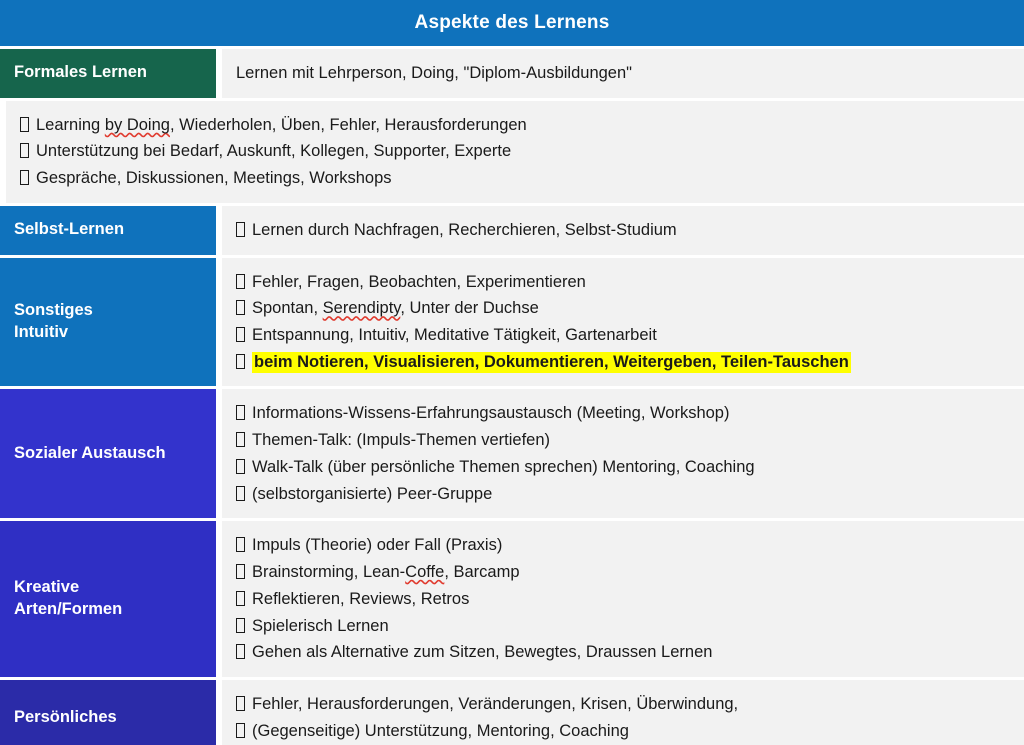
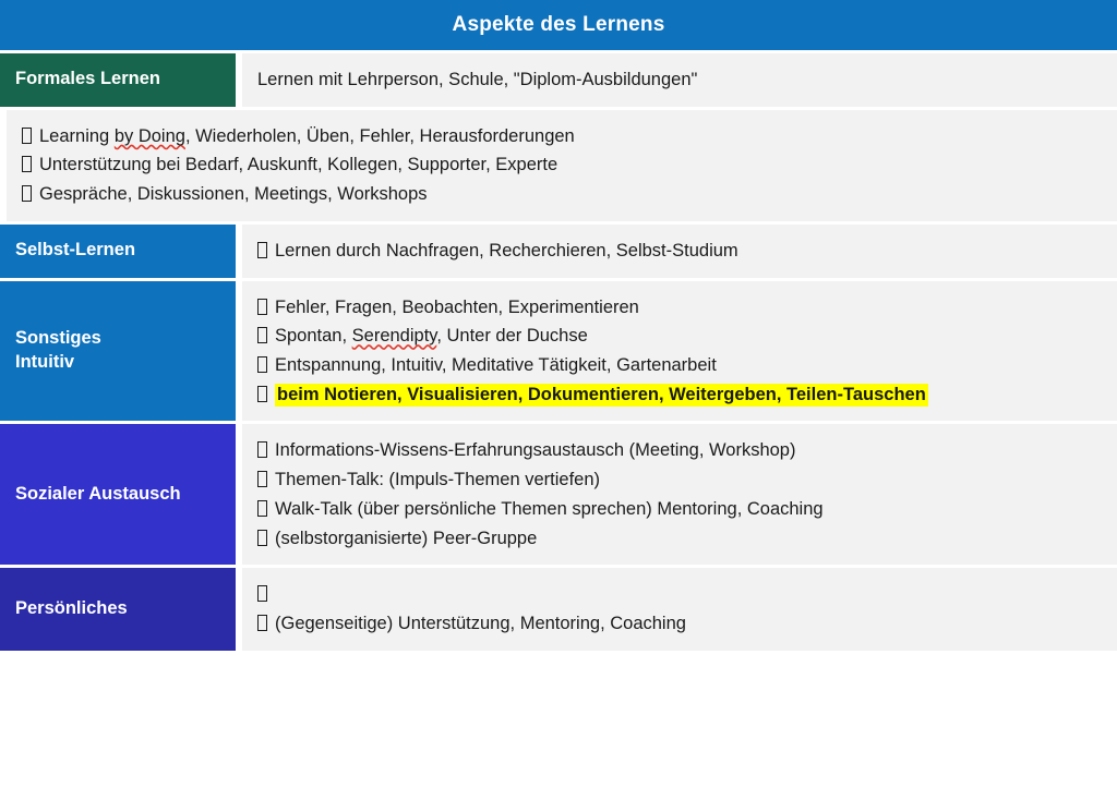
  Aspekte des Lernens
  Formales Lernen
- Lernen mit Lehrperson, Doing, "Diplom-Ausbildungen"
+ Lernen mit Lehrperson, Schule, "Diplom-Ausbildungen"
  Learning by Doing, Wiederholen, Üben, Fehler, Herausforderungen
  Unterstützung bei Bedarf, Auskunft, Kollegen, Supporter, Experte
  Gespräche, Diskussionen, Meetings, Workshops
  Selbst-Lernen
  Lernen durch Nachfragen, Recherchieren, Selbst-Studium
  Sonstiges
  Intuitiv
  Fehler, Fragen, Beobachten, Experimentieren
  Spontan, Serendipty, Unter der Duchse
  Entspannung, Intuitiv, Meditative Tätigkeit, Gartenarbeit
  beim Notieren, Visualisieren, Dokumentieren, Weitergeben, Teilen-Tauschen
  Sozialer Austausch
  Informations-Wissens-Erfahrungsaustausch (Meeting, Workshop)
  Themen-Talk: (Impuls-Themen vertiefen)
  Walk-Talk (über persönliche Themen sprechen) Mentoring, Coaching
  (selbstorganisierte) Peer-Gruppe
- Kreative
- Arten/Formen
- Impuls (Theorie) oder Fall (Praxis)
- Brainstorming, Lean-Coffe, Barcamp
- Reflektieren, Reviews, Retros
- Spielerisch Lernen
- Gehen als Alternative zum Sitzen, Bewegtes, Draussen Lernen
  Persönliches
- Fehler, Herausforderungen, Veränderungen, Krisen, Überwindung,
  (Gegenseitige) Unterstützung, Mentoring, Coaching
